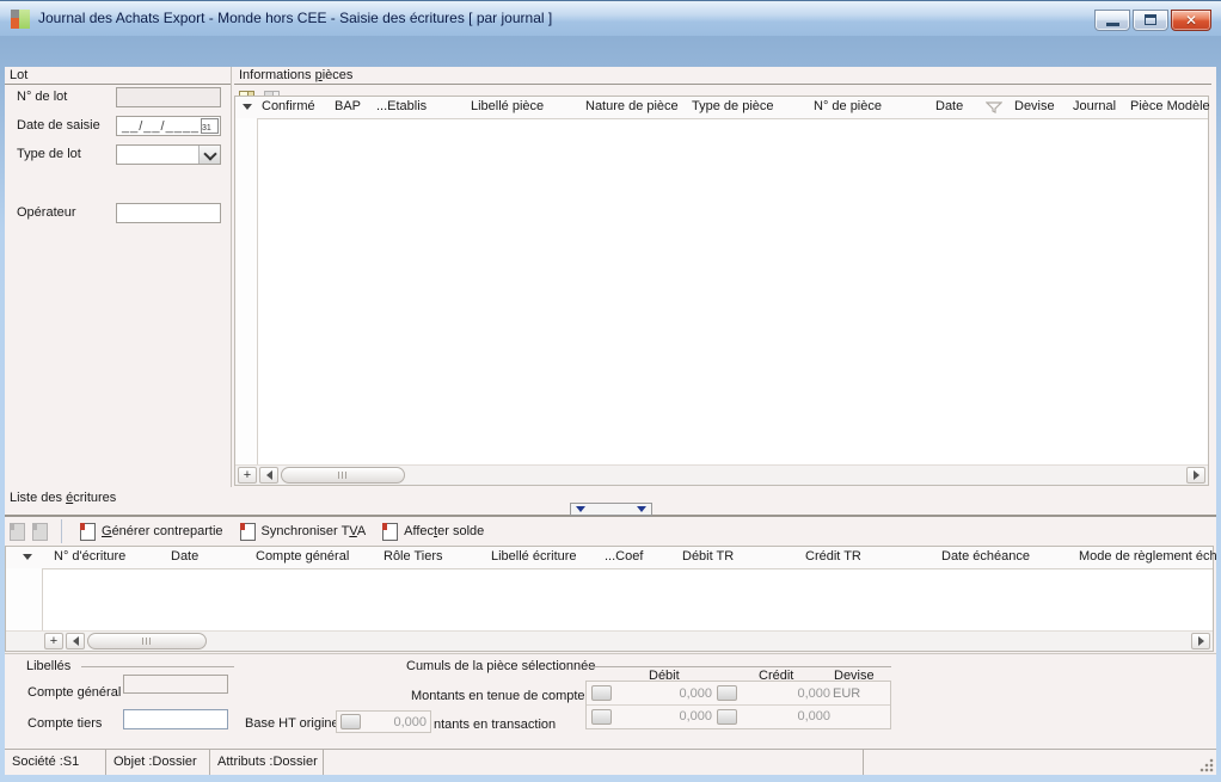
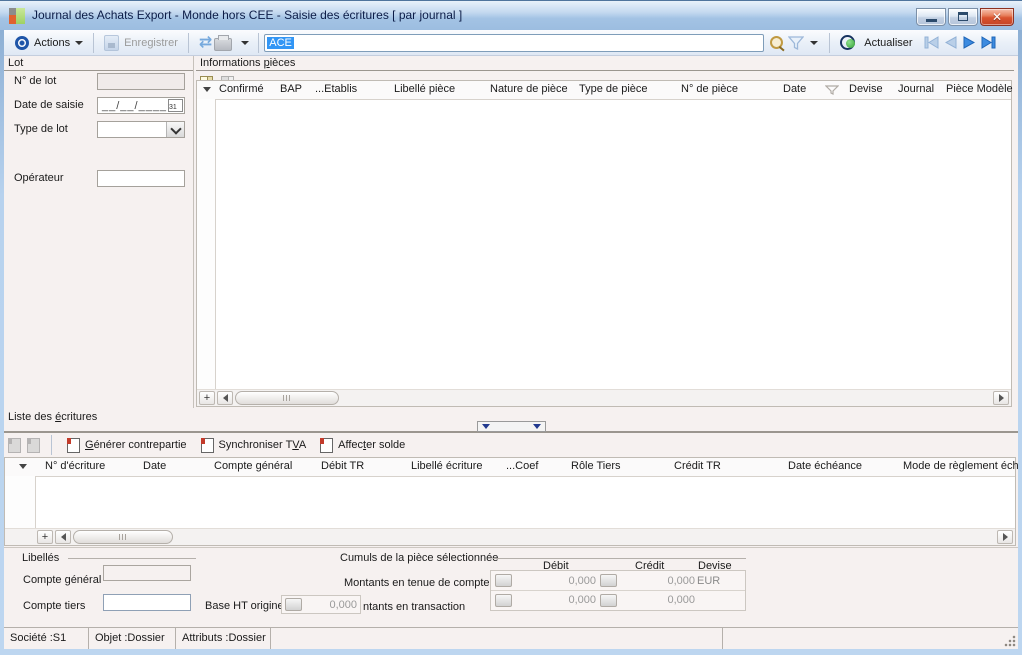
  Journal des Achats Export - Monde hors CEE - Saisie des écritures [ par journal ]
  ✕
+ Actions
+ Enregistrer
+ ⇄
+ ACE
+ Actualiser
  Lot
  N° de lot
  Date de saisie
  __/__/____
  Type de lot
  Opérateur
  Informations pièces
  Confirmé
  BAP
  ...Etablis
  Libellé pièce
  Nature de pièce
  Type de pièce
  N° de pièce
  Date
  Devise
  Journal
  Pièce Modèle
  +
  Liste des écritures
  Générer contrepartie
  Synchroniser TVA
  Affecter solde
  N° d'écriture
  Date
  Compte général
- Rôle Tiers
+ Débit TR
  Libellé écriture
  ...Coef
- Débit TR
+ Rôle Tiers
  Crédit TR
  Date échéance
  Mode de règlement éch
  +
  Libellés
  Compte général
  Compte tiers
  Base HT origin
  0,000
  ntants en transaction
  Cumuls de la pièce sélectionné
  Débit
  Crédit
  Devise
  Montants en tenue de compte
  0,000
  0,000
  EUR
  0,000
  0,000
  Société :S1
  Objet :Dossier
  Attributs :Dossier
